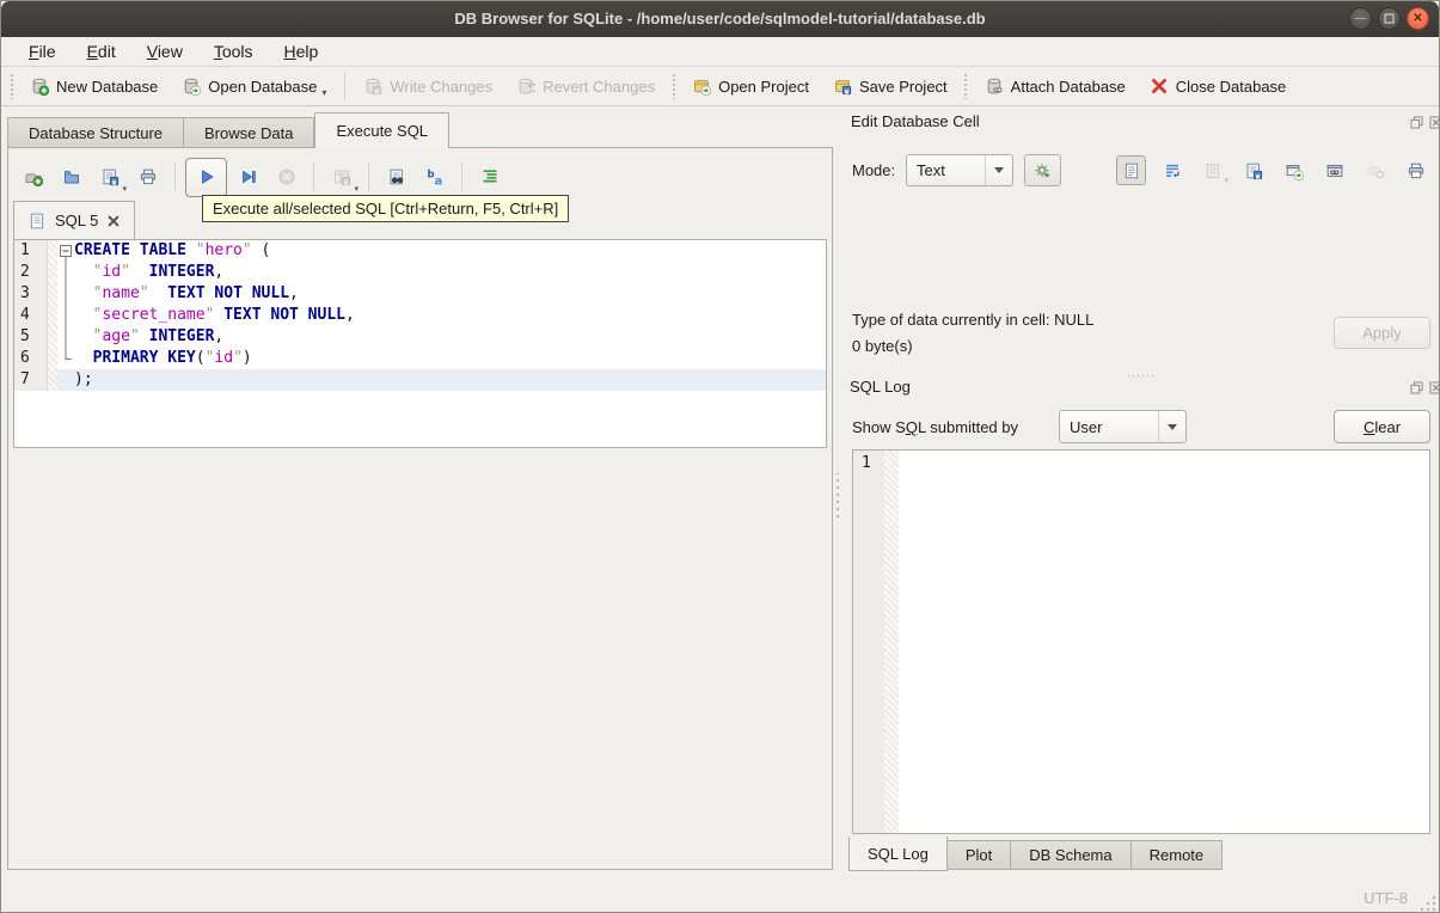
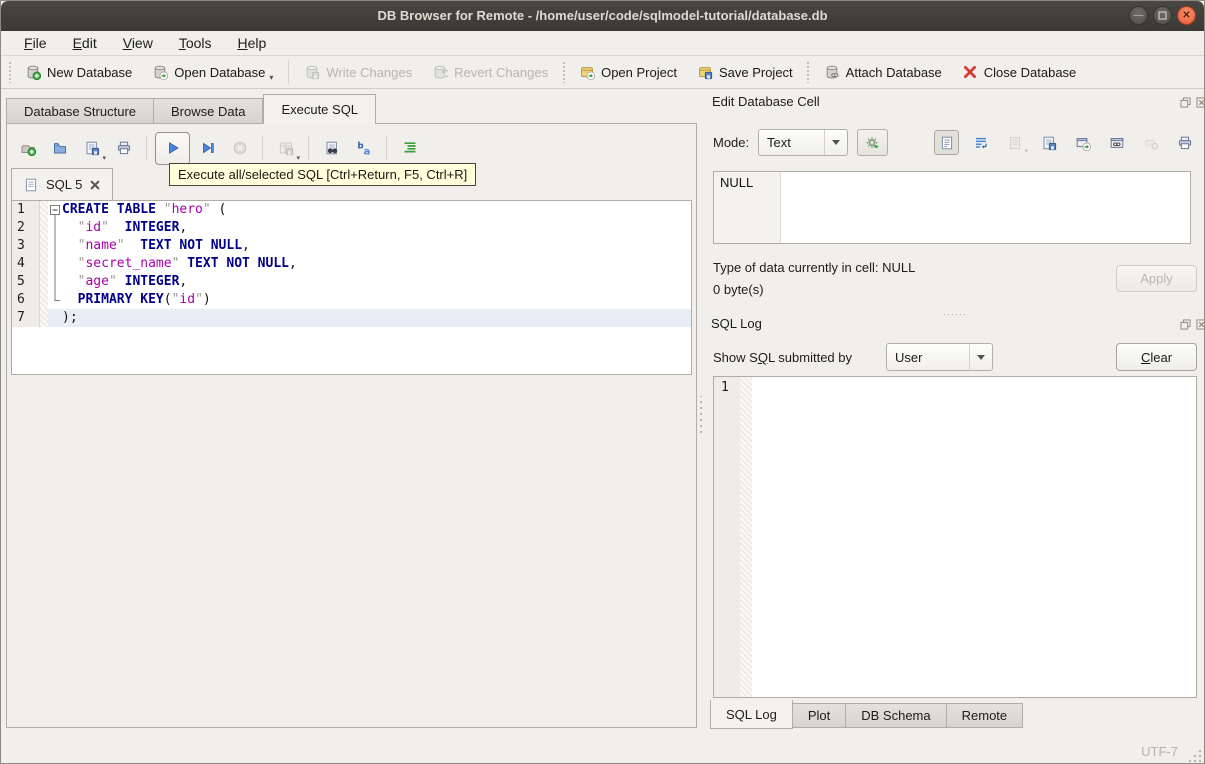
- DB Browser for SQLite - /home/user/code/sqlmodel-tutorial/database.db
+ DB Browser for Remote - /home/user/code/sqlmodel-tutorial/database.db
  —
  ✕
  File
  Edit
  View
  Tools
  Help
  New Database
  Open Database
  ▾
  Write Changes
  Revert Changes
  Open Project
  Save Project
  Attach Database
  Close Database
  Database Structure
  Browse Data
  Execute SQL
  b
  a
  SQL 5
  1
  CREATE TABLE "hero" (
  2
  "id" INTEGER,
  3
  "name" TEXT NOT NULL,
  4
  "secret_name" TEXT NOT NULL,
  5
  "age" INTEGER,
  6
  PRIMARY KEY("id")
  7
  );
  Execute all/selected SQL [Ctrl+Return, F5, Ctrl+R]
  Edit Database Cell
  Mode:
  Text
+ NULL
  Type of data currently in cell: NULL
  0 byte(s)
  Apply
  SQL Log
  Show SQL submitted by
  User
  C
  lear
  1
  SQL Log
  Plot
  DB Schema
  Remote
- UTF-8
+ UTF-7
